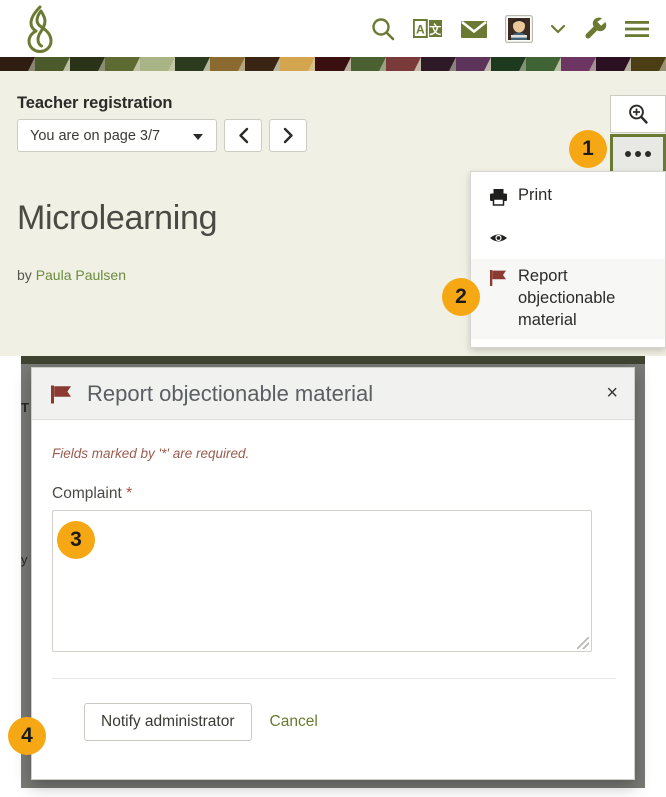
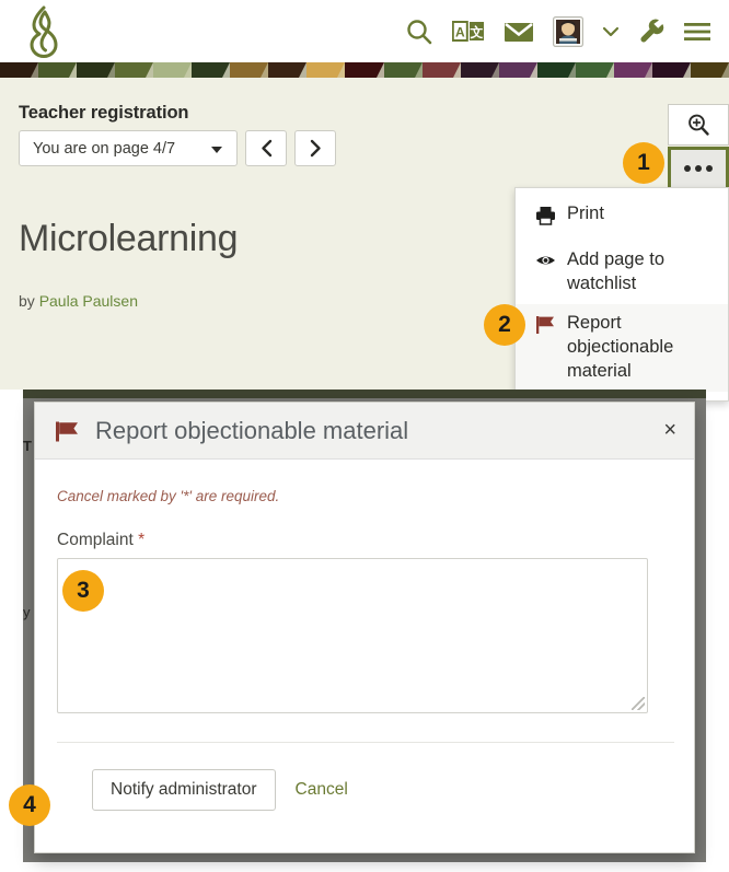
  Teacher registration
- You are on page 3/7
+ You are on page 4/7
  Microlearning
  by Paula Paulsen
  A
  文
  Print
+ Add page to watchlist
  Report objectionable material
  T
  y
  Report objectionable material
  ×
- Fields marked by '*' are required.
+ Cancel marked by '*' are required.
  Complaint *
  Notify administrator
  Cancel
  1
  2
  3
  4
